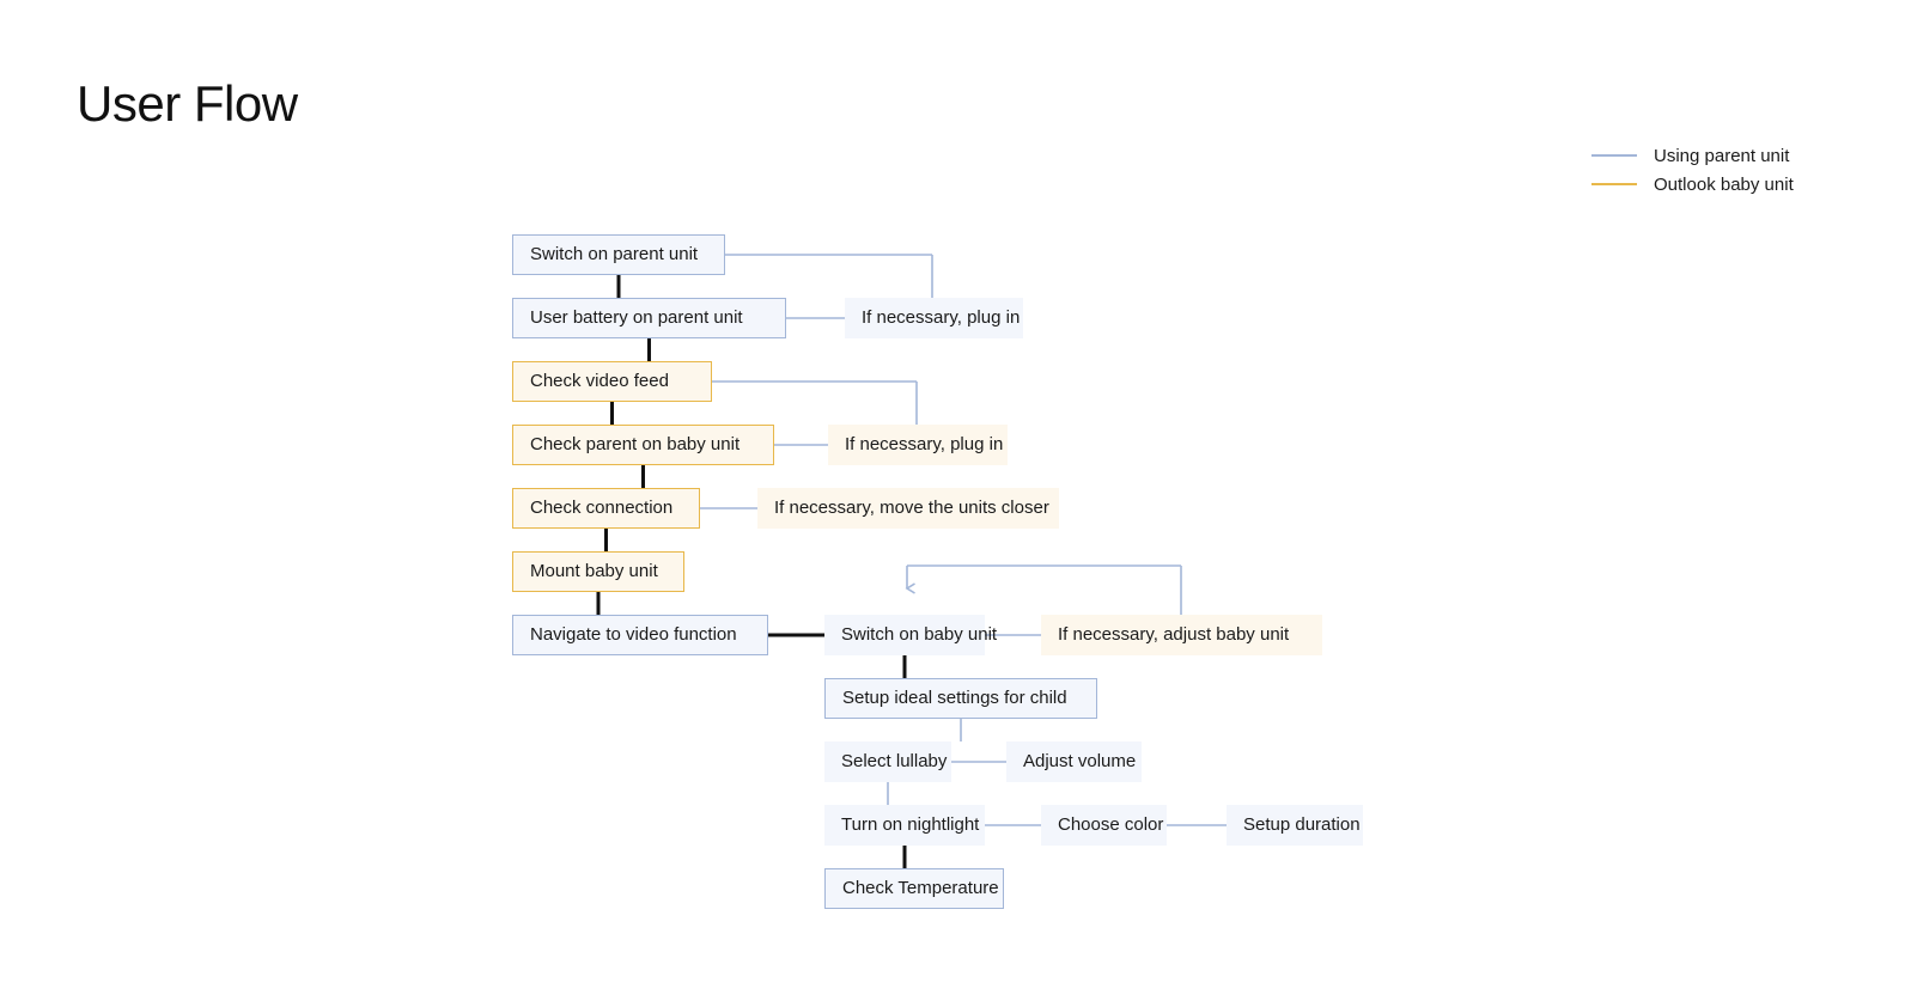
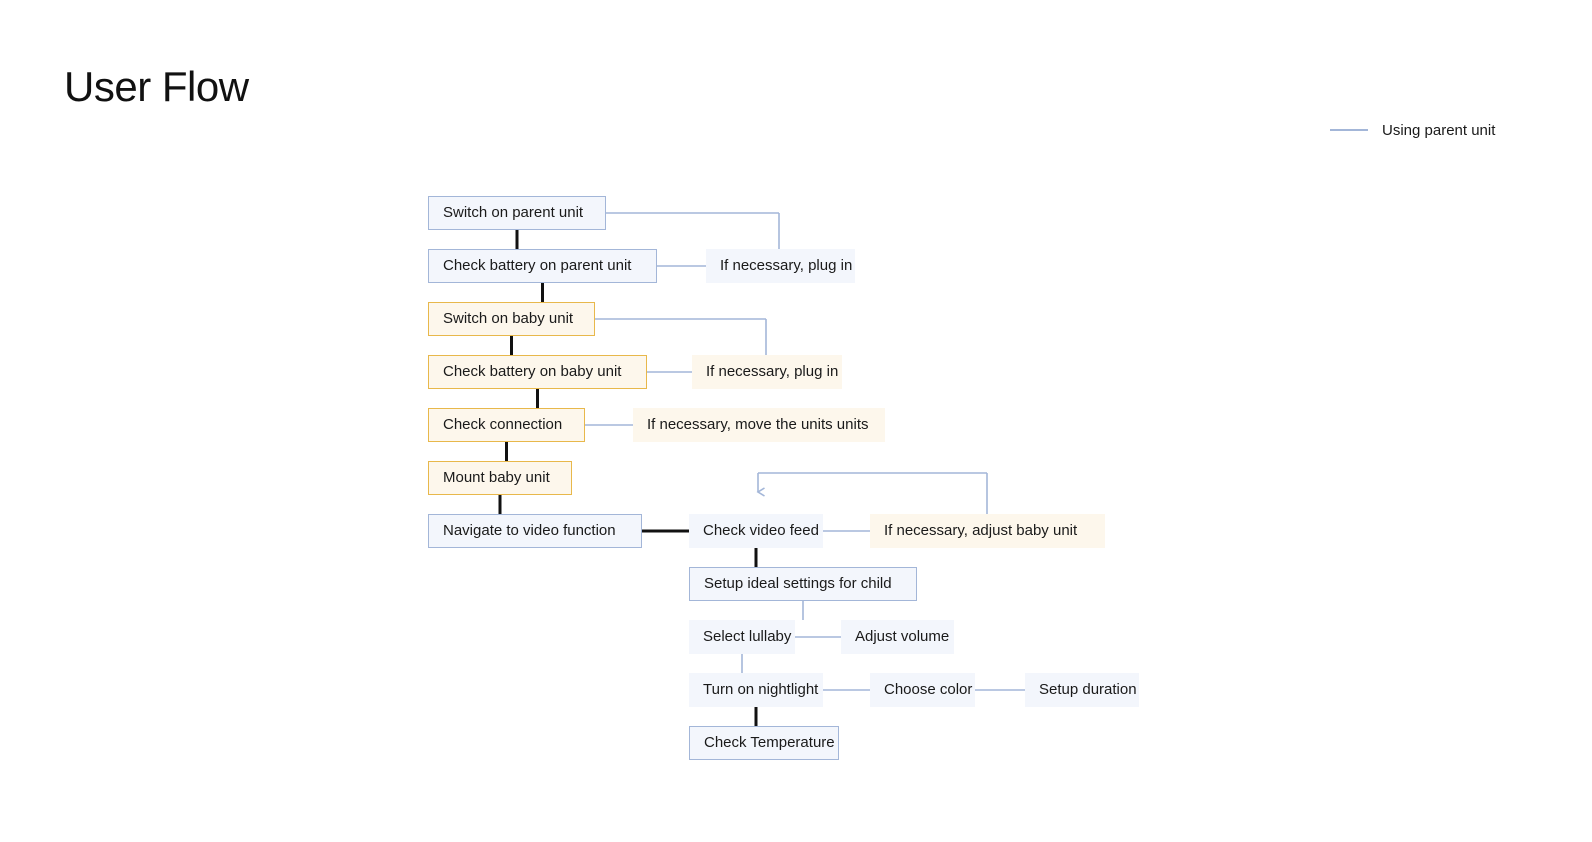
  User Flow
  Using parent unit
- Outlook baby unit
  Switch on parent unit
- User battery on parent unit
+ Check battery on parent unit
  If necessary, plug in
- Check video feed
+ Switch on baby unit
- Check parent on baby unit
+ Check battery on baby unit
  If necessary, plug in
  Check connection
- If necessary, move the units closer
+ If necessary, move the units units
  Mount baby unit
  Navigate to video function
- Switch on baby unit
+ Check video feed
  If necessary, adjust baby unit
  Setup ideal settings for child
  Select lullaby
  Adjust volume
  Turn on nightlight
  Choose color
  Setup duration
  Check Temperature
